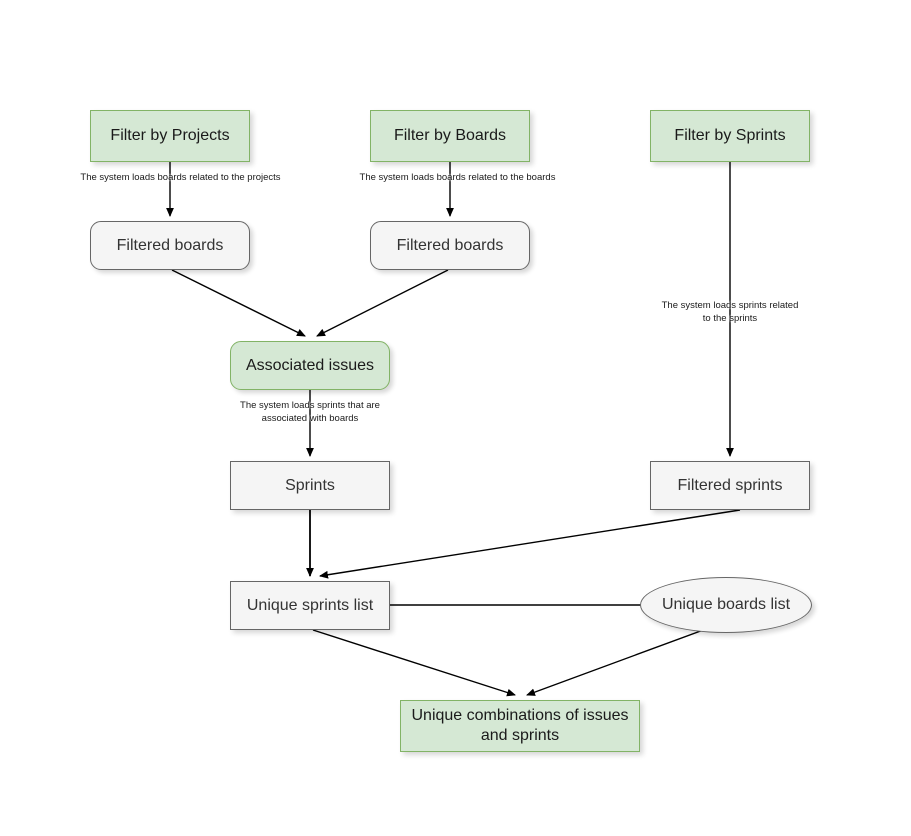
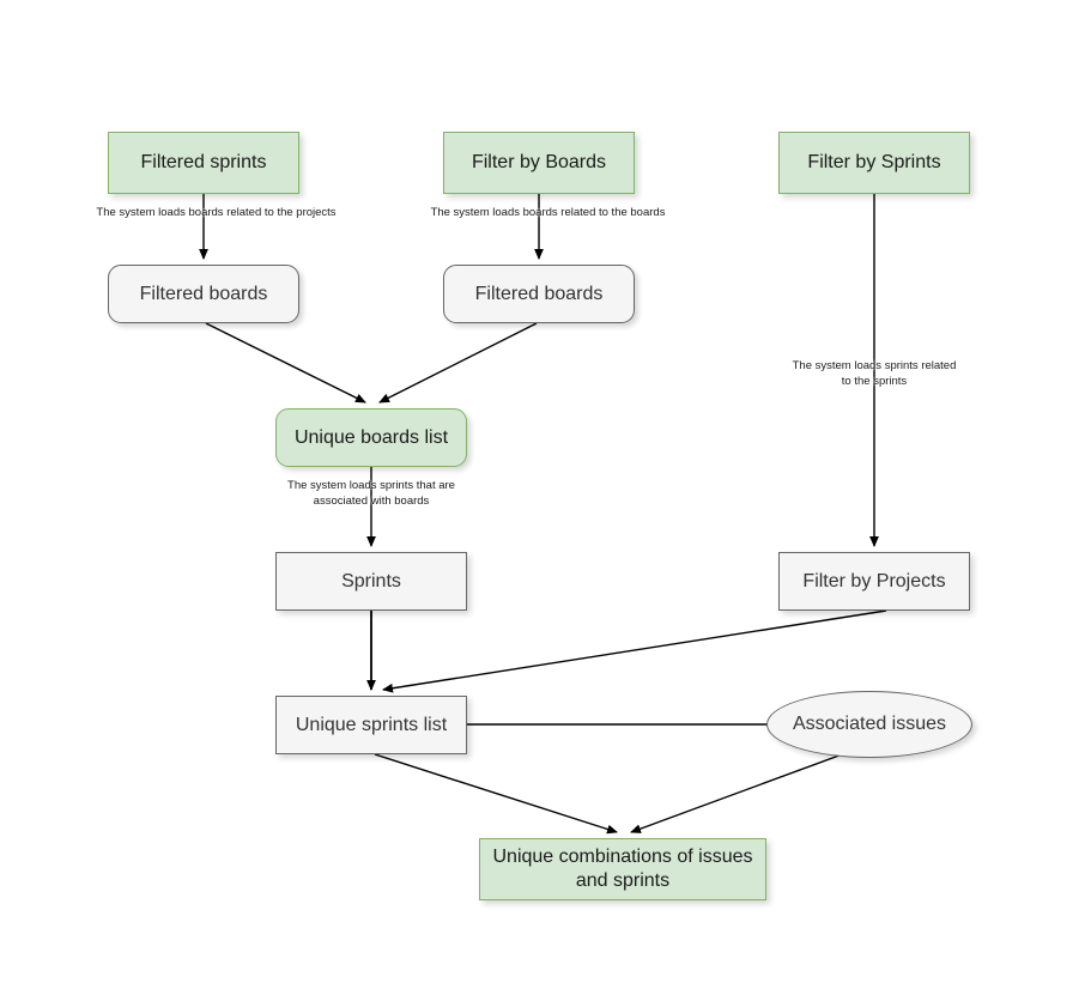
- Filter by Projects
+ Filtered sprints
  Filter by Boards
  Filter by Sprints
  Filtered boards
  Filtered boards
- Associated issues
+ Unique boards list
  Sprints
- Filtered sprints
+ Filter by Projects
  Unique sprints list
- Unique boards list
+ Associated issues
  Unique combinations of issues and sprints
  The system loads boards related to the projects
  The system loads boards related to the boards
  The system loads sprints related
  to the sprints
  The system loads sprints that are
  associated with boards
